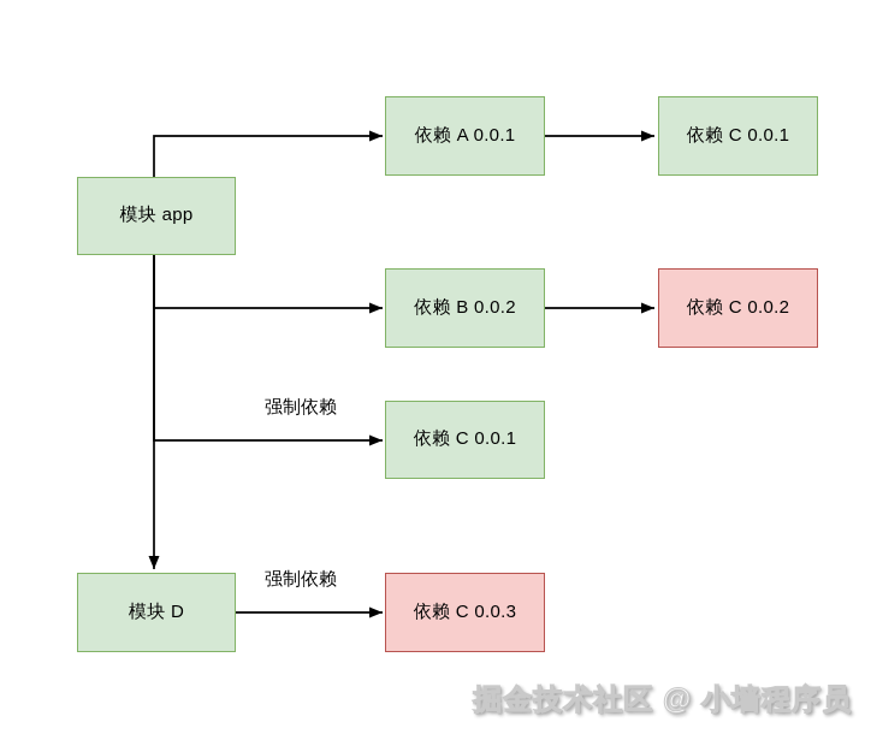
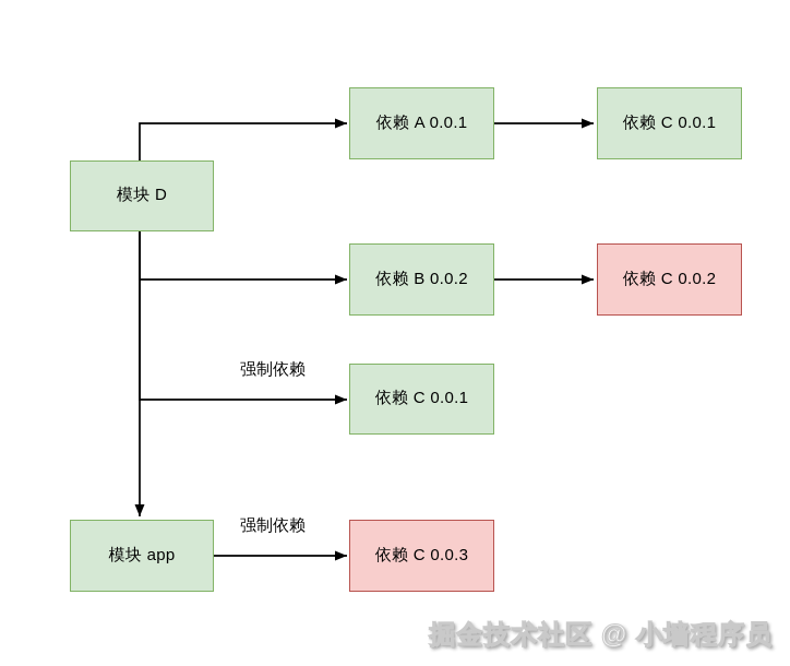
- 模块 app
+ 模块 D
  依赖 A 0.0.1
  依赖 C 0.0.1
  依赖 B 0.0.2
  依赖 C 0.0.2
  依赖 C 0.0.1
- 模块 D
+ 模块 app
  依赖 C 0.0.3
  强制依赖
  强制依赖
  掘金技术社区 @ 小墙程序员
